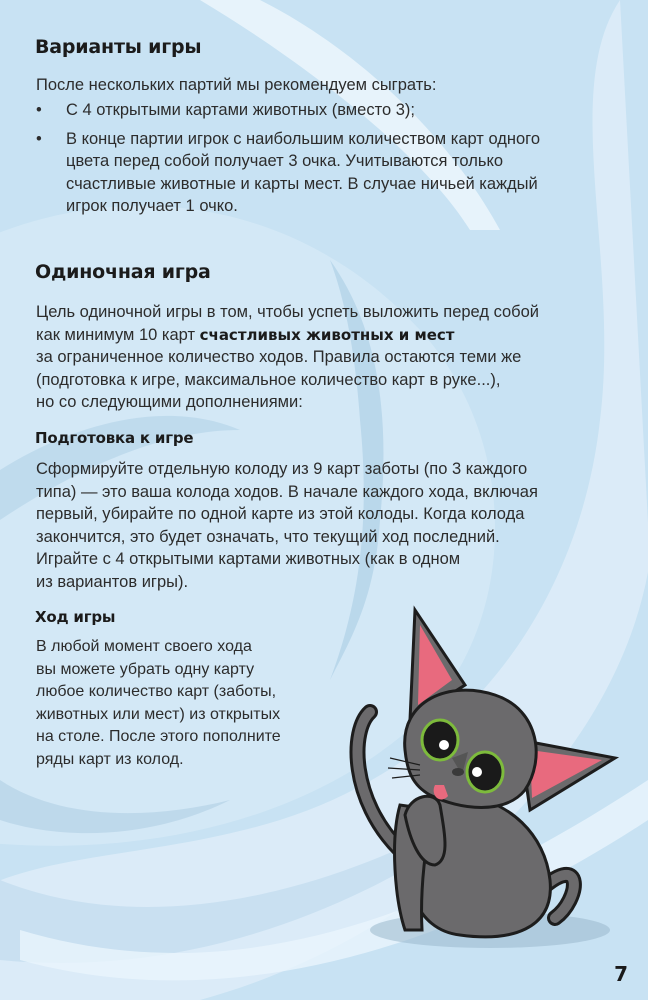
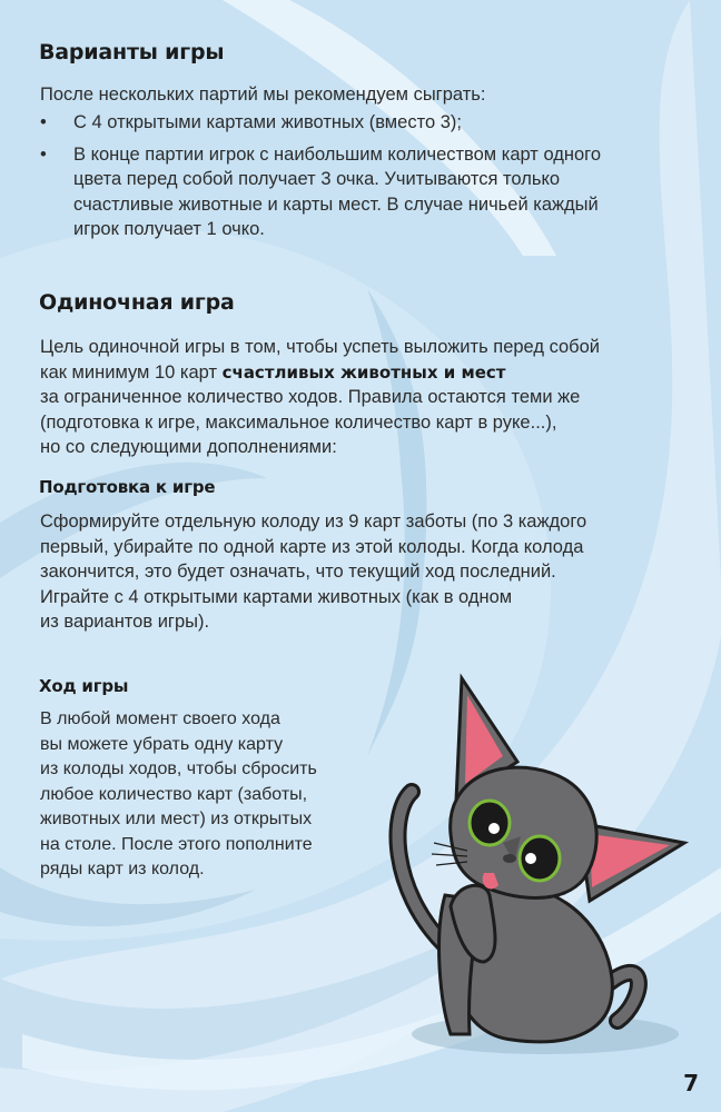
  Варианты игры
  После нескольких партий мы рекомендуем сыграть:
  •
  С 4 открытыми картами животных (вместо 3);
  •
  В конце партии игрок с наибольшим количеством карт одного
  цвета перед собой получает 3 очка. Учитываются только
  счастливые животные и карты мест. В случае ничьей каждый
  игрок получает 1 очко.
  Одиночная игра
  Цель одиночной игры в том, чтобы успеть выложить перед собой
  как минимум 10 карт счастливых животных и мест
  за ограниченное количество ходов. Правила остаются теми же
  (подготовка к игре, максимальное количество карт в руке...),
  но со следующими дополнениями:
  Подготовка к игре
  Сформируйте отдельную колоду из 9 карт заботы (по 3 каждого
- типа) — это ваша колода ходов. В начале каждого хода, включая
  первый, убирайте по одной карте из этой колоды. Когда колода
  закончится, это будет означать, что текущий ход последний.
  Играйте с 4 открытыми картами животных (как в одном
  из вариантов игры).
  Ход игры
  В любой момент своего хода
  вы можете убрать одну карту
+ из колоды ходов, чтобы сбросить
  любое количество карт (заботы,
  животных или мест) из открытых
  на столе. После этого пополните
  ряды карт из колод.
  7
